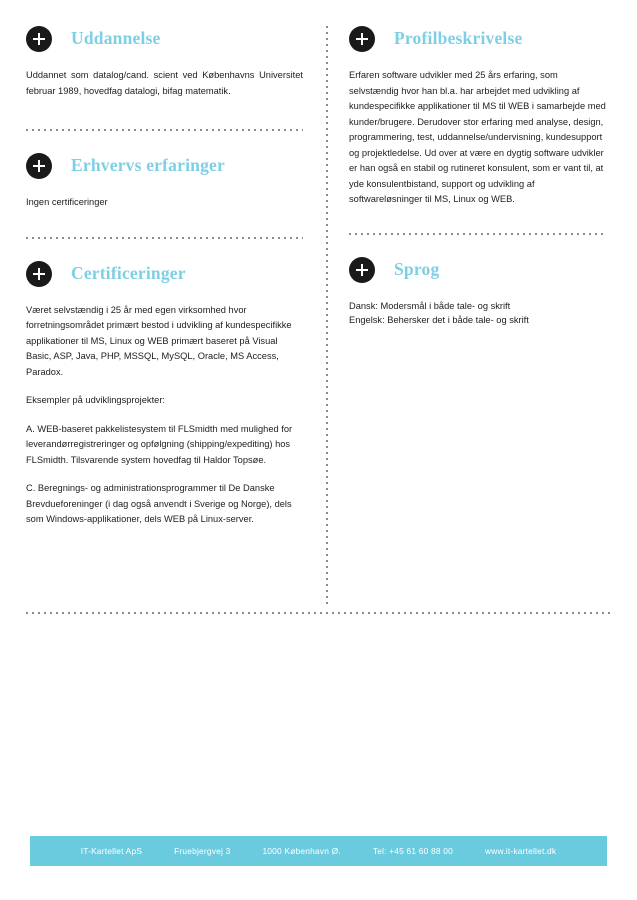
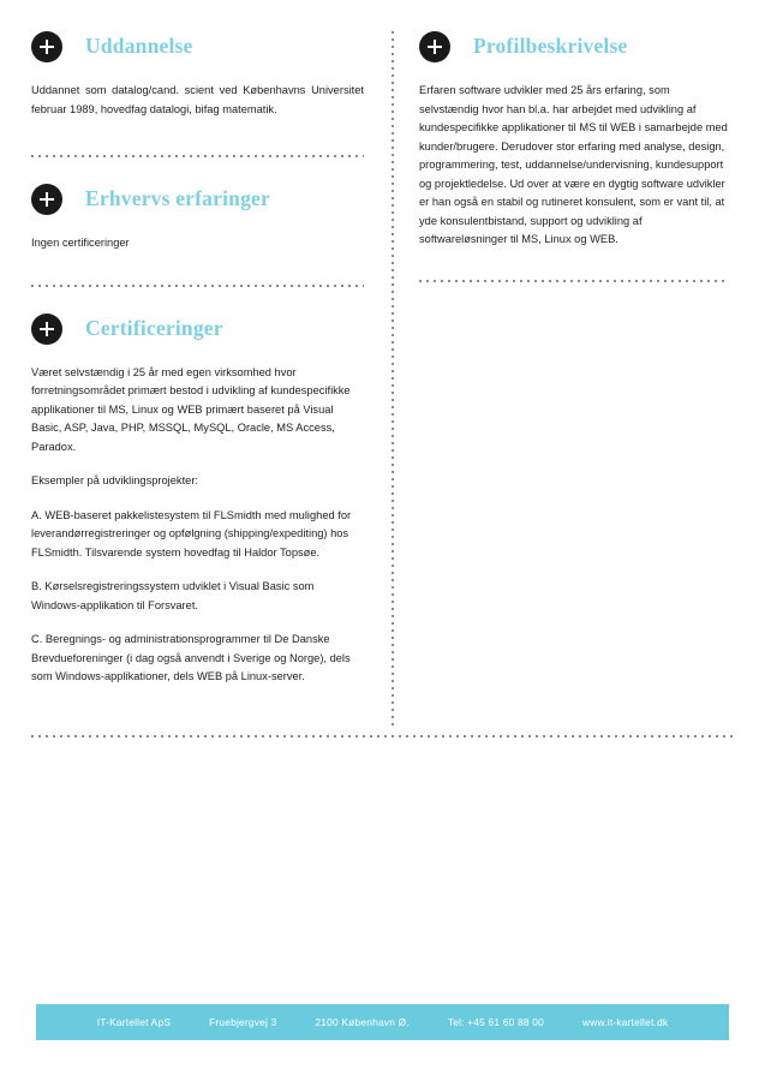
  Uddannelse
  Uddannet som datalog/cand. scient ved Københavns Universitet februar 1989, hovedfag datalogi, bifag matematik.
  Erhvervs erfaringer
  Ingen certificeringer
  Certificeringer
  Været selvstændig i 25 år med egen virksomhed hvor forretningsområdet primært bestod i udvikling af kundespecifikke applikationer til MS, Linux og WEB primært baseret på Visual Basic, ASP, Java, PHP, MSSQL, MySQL, Oracle, MS Access, Paradox.
  Eksempler på udviklingsprojekter:
  A. WEB-baseret pakkelistesystem til FLSmidth med mulighed for leverandørregistreringer og opfølgning (shipping/expediting) hos FLSmidth. Tilsvarende system hovedfag til Haldor Topsøe.
+ B. Kørselsregistreringssystem udviklet i Visual Basic som Windows-applikation til Forsvaret.
  C. Beregnings- og administrationsprogrammer til De Danske Brevdueforeninger (i dag også anvendt i Sverige og Norge), dels som Windows-applikationer, dels WEB på Linux-server.
  Profilbeskrivelse
  Erfaren software udvikler med 25 års erfaring, som selvstændig hvor han bl.a. har arbejdet med udvikling af kundespecifikke applikationer til MS til WEB i samarbejde med kunder/brugere. Derudover stor erfaring med analyse, design, programmering, test, uddannelse/undervisning, kundesupport og projektledelse. Ud over at være en dygtig software udvikler er han også en stabil og rutineret konsulent, som er vant til, at yde konsulentbistand, support og udvikling af softwareløsninger til MS, Linux og WEB.
- Sprog
- Dansk: Modersmål i både tale- og skrift
- Engelsk: Behersker det i både tale- og skrift
  IT-Kartellet ApS
  Fruebjergvej 3
- 1000 København Ø.
+ 2100 København Ø.
  Tel: +45 61 60 88 00
  www.it-kartellet.dk
